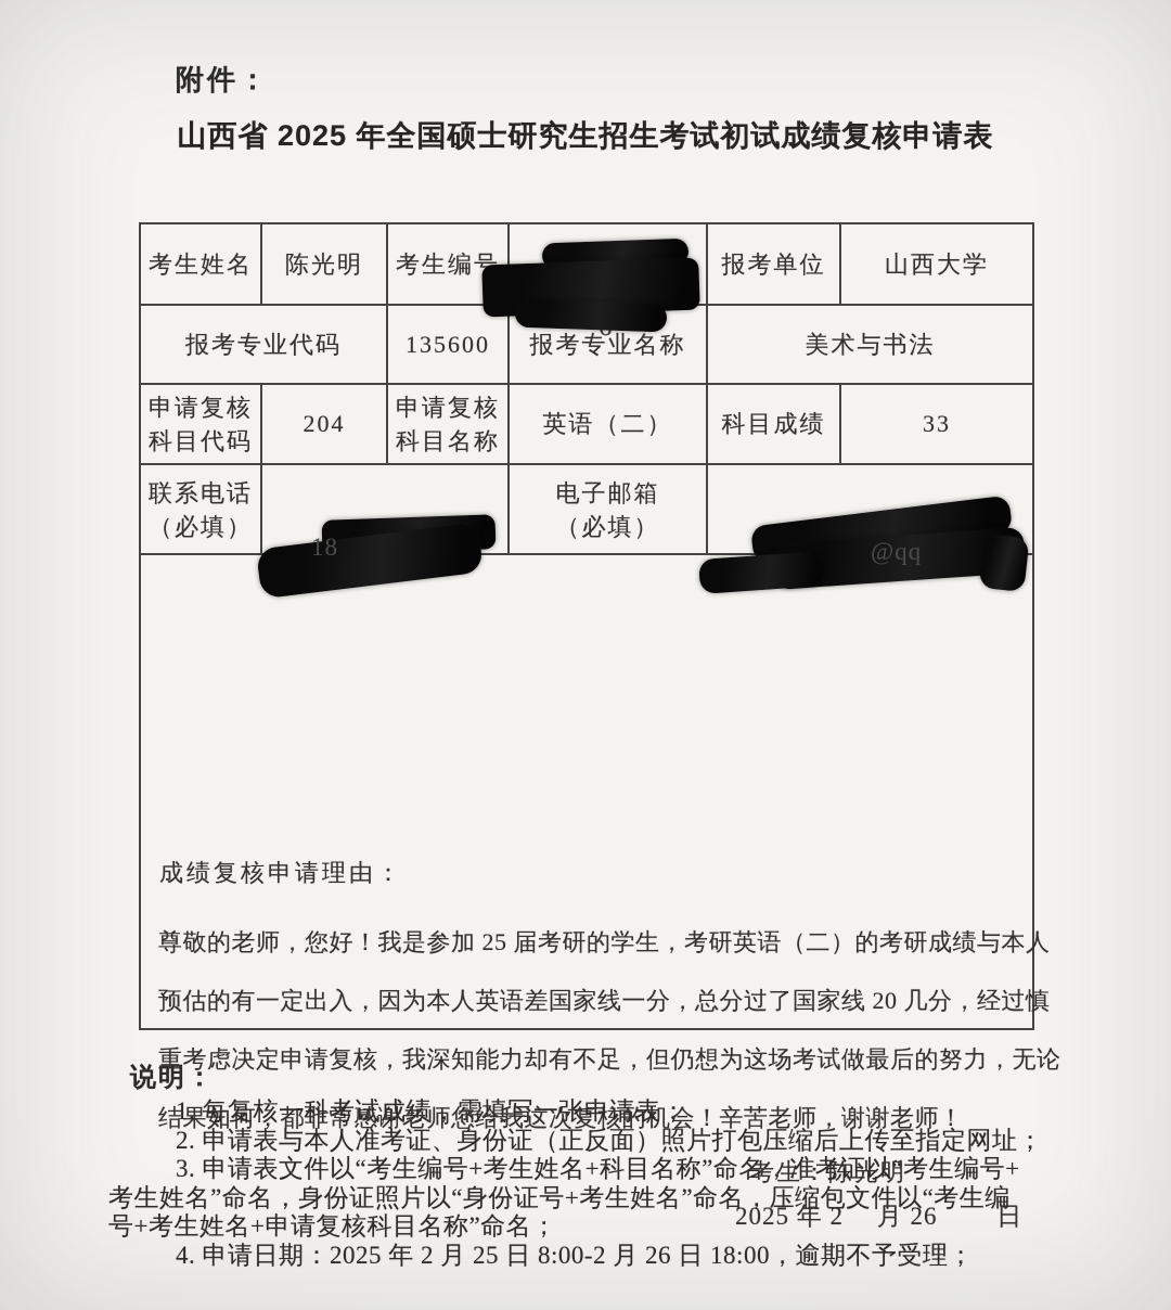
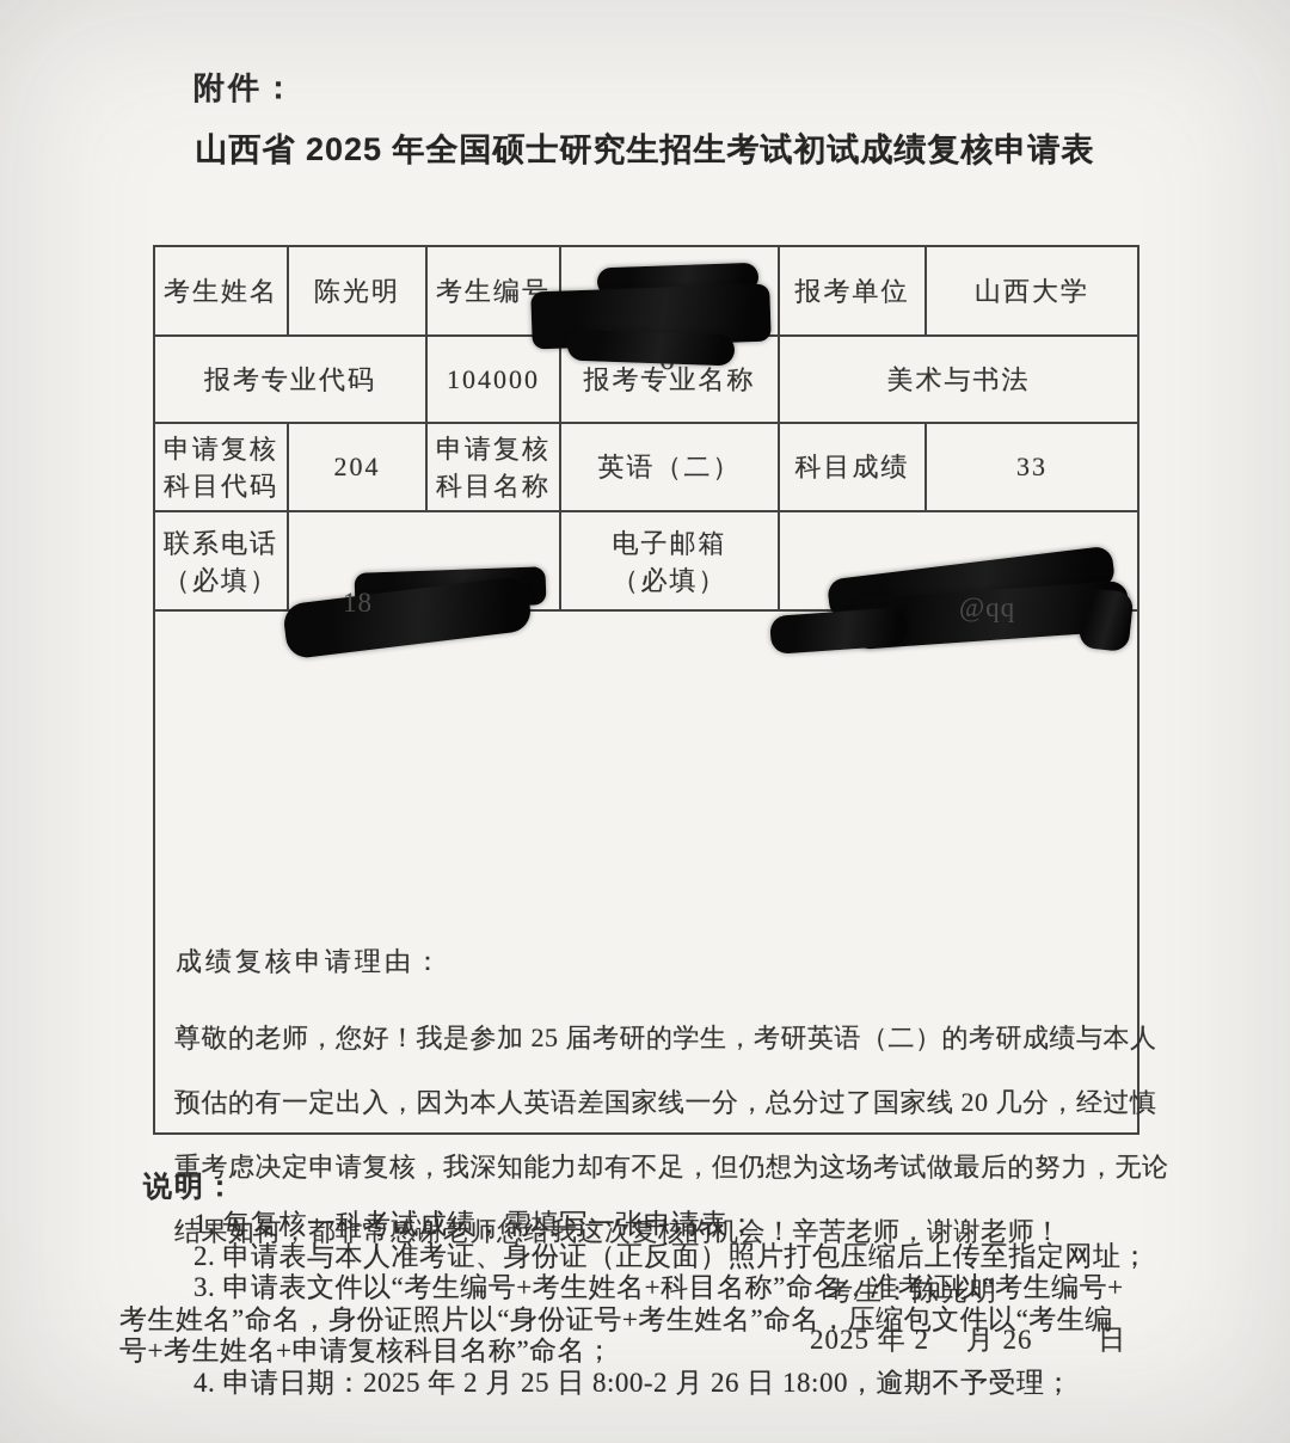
  附件：
  山西省 2025 年全国硕士研究生招生考试初试成绩复核申请表
  考生姓名	陈光明	考生编号		报考单位	山西大学
- 报考专业代码	135600	报考专业名称	美术与书法
+ 报考专业代码	104000	报考专业名称	美术与书法
  申请复核 科目代码	204	申请复核 科目名称	英语（二）	科目成绩	33
  联系电话 （必填）	18	电子邮箱 （必填）	@qq
  成绩复核申请理由： 尊敬的老师，您好！我是参加 25 届考研的学生，考研英语（二）的考研成绩与本人 预估的有一定出入，因为本人英语差国家线一分，总分过了国家线 20 几分，经过慎 重考虑决定申请复核，我深知能力却有不足，但仍想为这场考试做最后的努力，无论 结果如何，都非常感谢老师您给我这次复核的机会！辛苦老师，谢谢老师！ 考生：陈光明 2025 年 2 月 26 日
  说明：
  1. 每复核一科考试成绩，需填写一张申请表；
  2. 申请表与本人准考证、身份证（正反面）照片打包压缩后上传至指定网址；
  3. 申请表文件以“考生编号+考生姓名+科目名称”命名，准考证以“考生编号+
  考生姓名”命名，身份证照片以“身份证号+考生姓名”命名，压缩包文件以“考生编
  号+考生姓名+申请复核科目名称”命名；
  4. 申请日期：2025 年 2 月 25 日 8:00-2 月 26 日 18:00，逾期不予受理；
